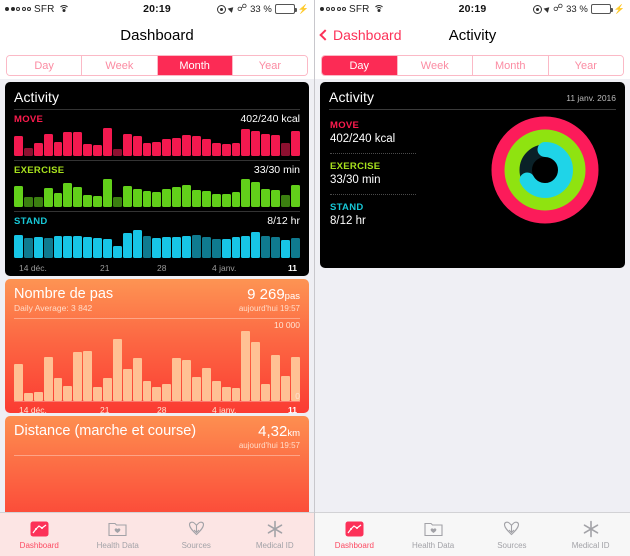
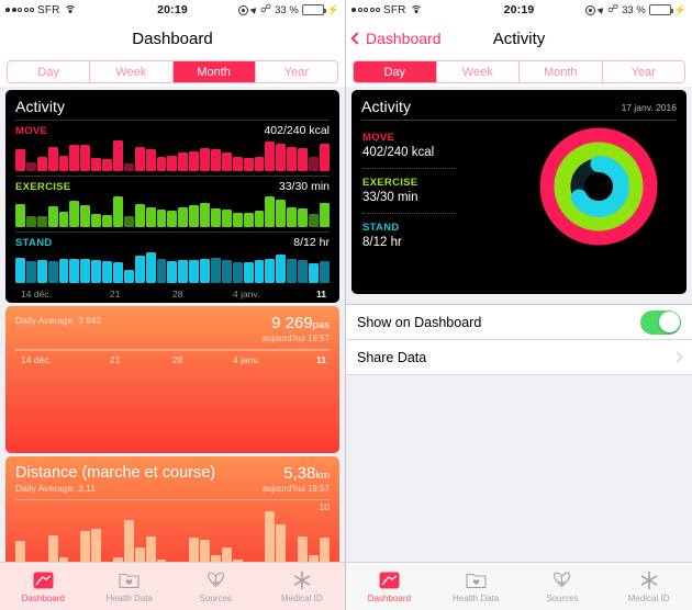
  SFR
  20:19
  ☍
  33 %
  ⚡
  Dashboard
  Day
  Week
  Month
  Year
  Activity
  MOVE
  402/240 kcal
  EXERCISE
  33/30 min
  STAND
  8/12 hr
  14 déc.
  21
  28
  4 janv.
  11
- Nombre de pas
  Daily Average: 3 842
  9 269pas
  aujourd'hui 19:57
- 10 000
- 0
  14 déc.
  21
  28
  4 janv.
  11
  Distance (marche et course)
+ Daily Average: 3,11
- 4,32km
+ 5,38km
  aujourd'hui 19:57
+ 10
  Dashboard
  Health Data
  Sources
  Medical ID
  SFR
  20:19
  ☍
  33 %
  ⚡
  Dashboard
  Activity
  Day
  Week
  Month
  Year
  Activity
- 11 janv. 2016
+ 17 janv. 2016
  MOVE
  402/240 kcal
  EXERCISE
  33/30 min
  STAND
  8/12 hr
+ Show on Dashboard
+ Share Data
  Dashboard
  Health Data
  Sources
  Medical ID
